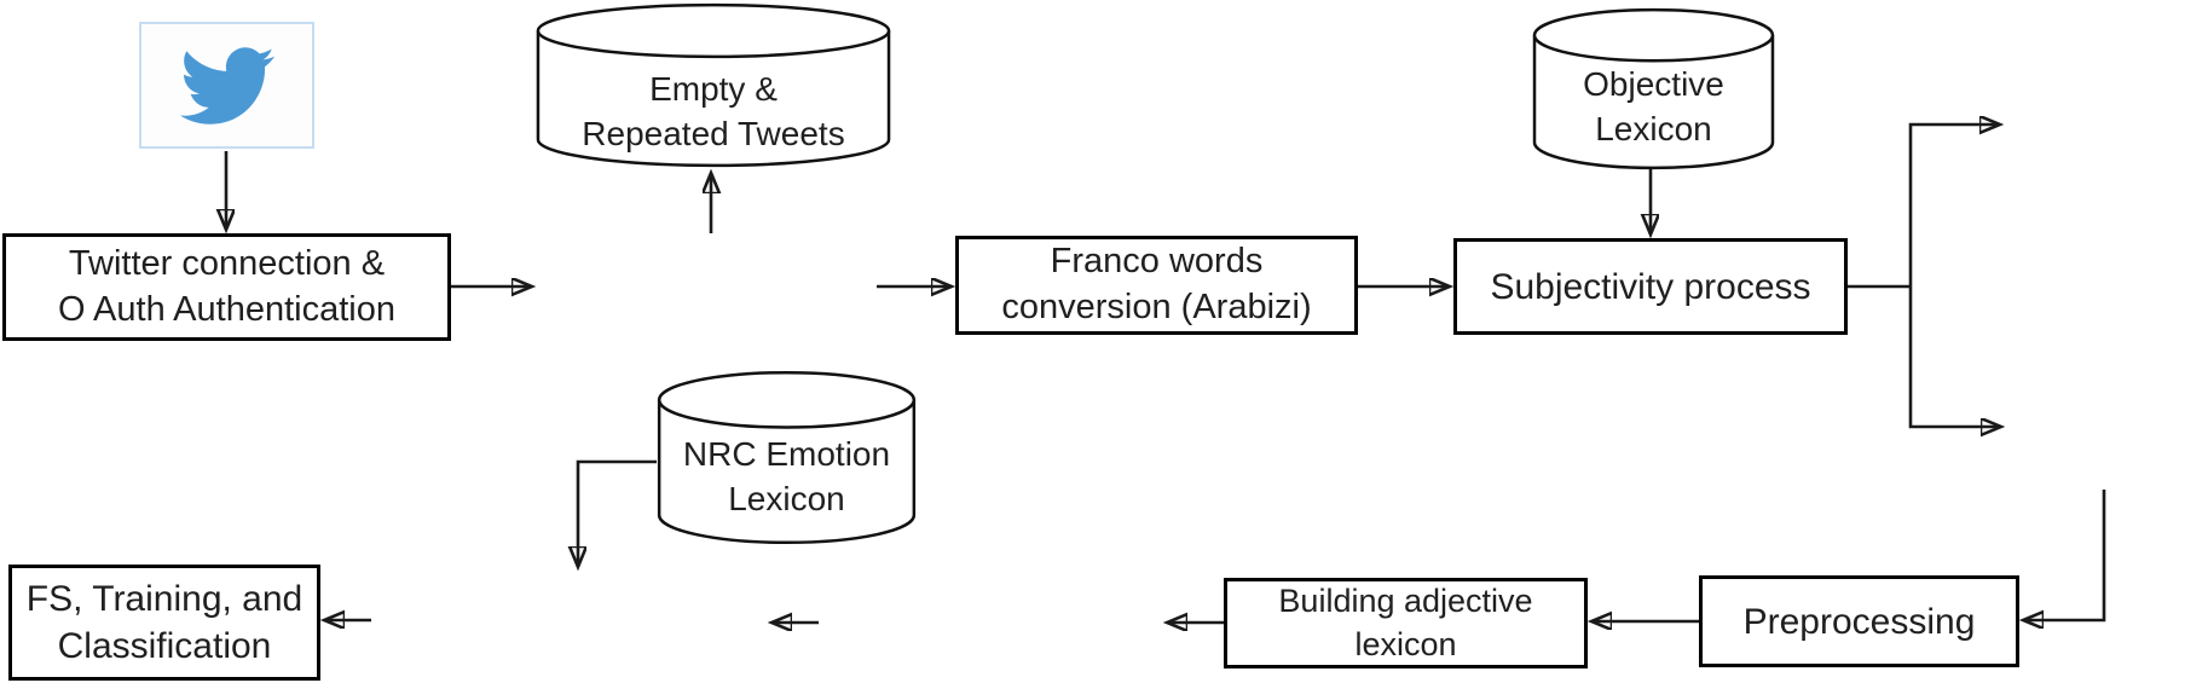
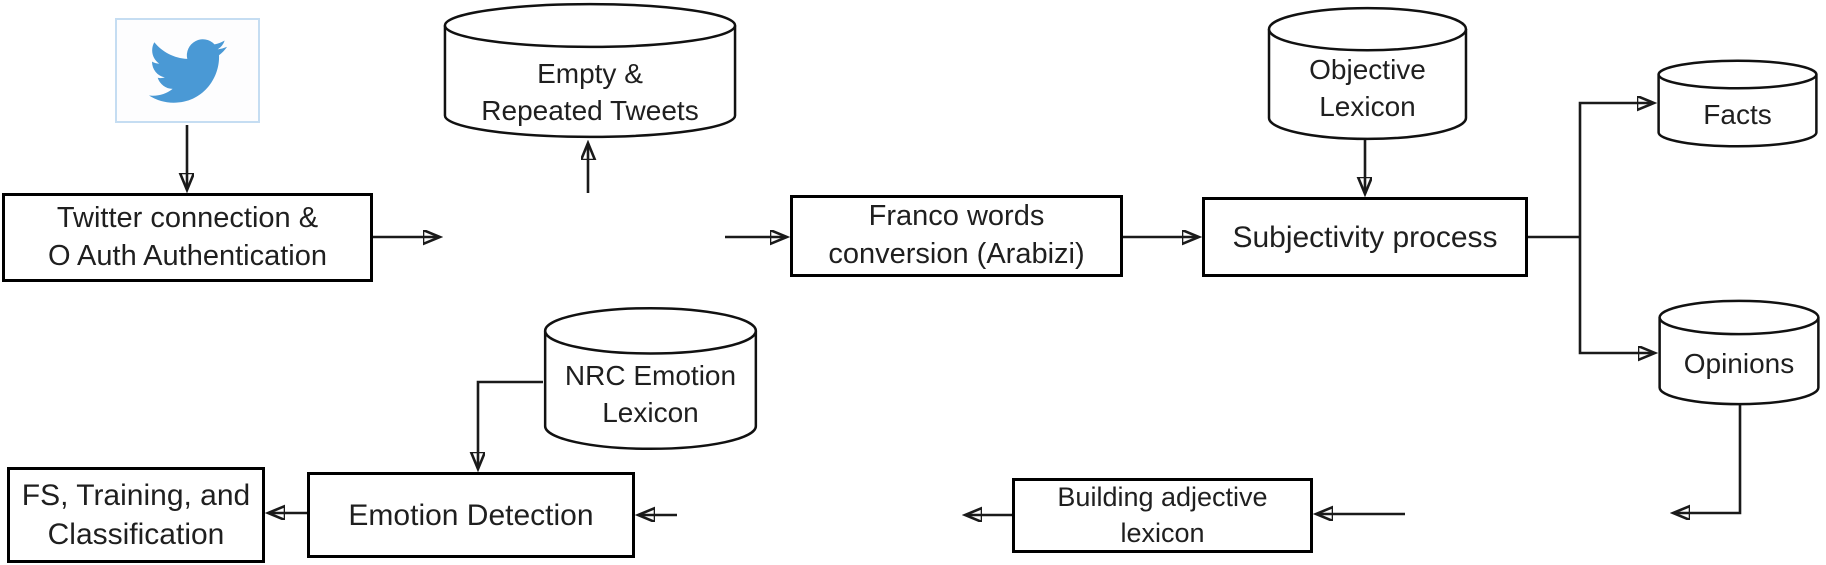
  Twitter connection &
  O Auth Authentication
  Franco words
  conversion (Arabizi)
  Subjectivity process
  FS, Training, and
  Classification
+ Emotion Detection
  Building adjective
  lexicon
- Preprocessing
  Empty &
  Repeated Tweets
  Objective
  Lexicon
+ Facts
+ Opinions
  NRC Emotion
  Lexicon
